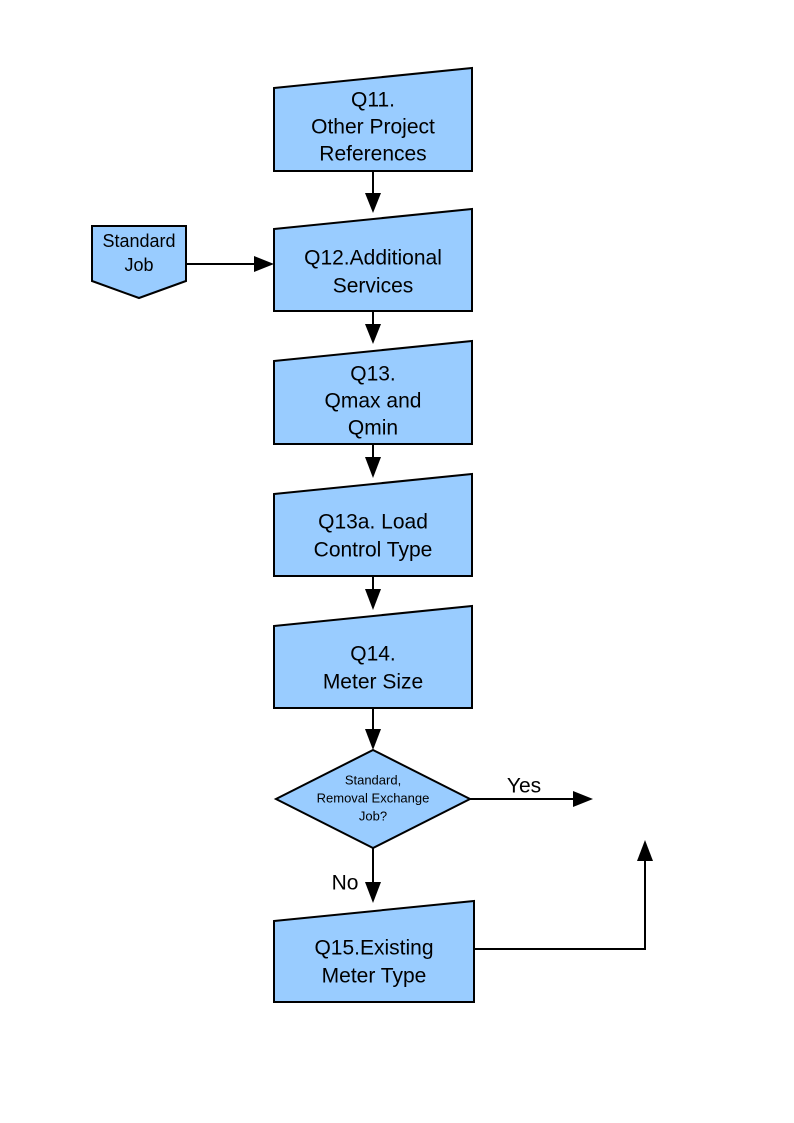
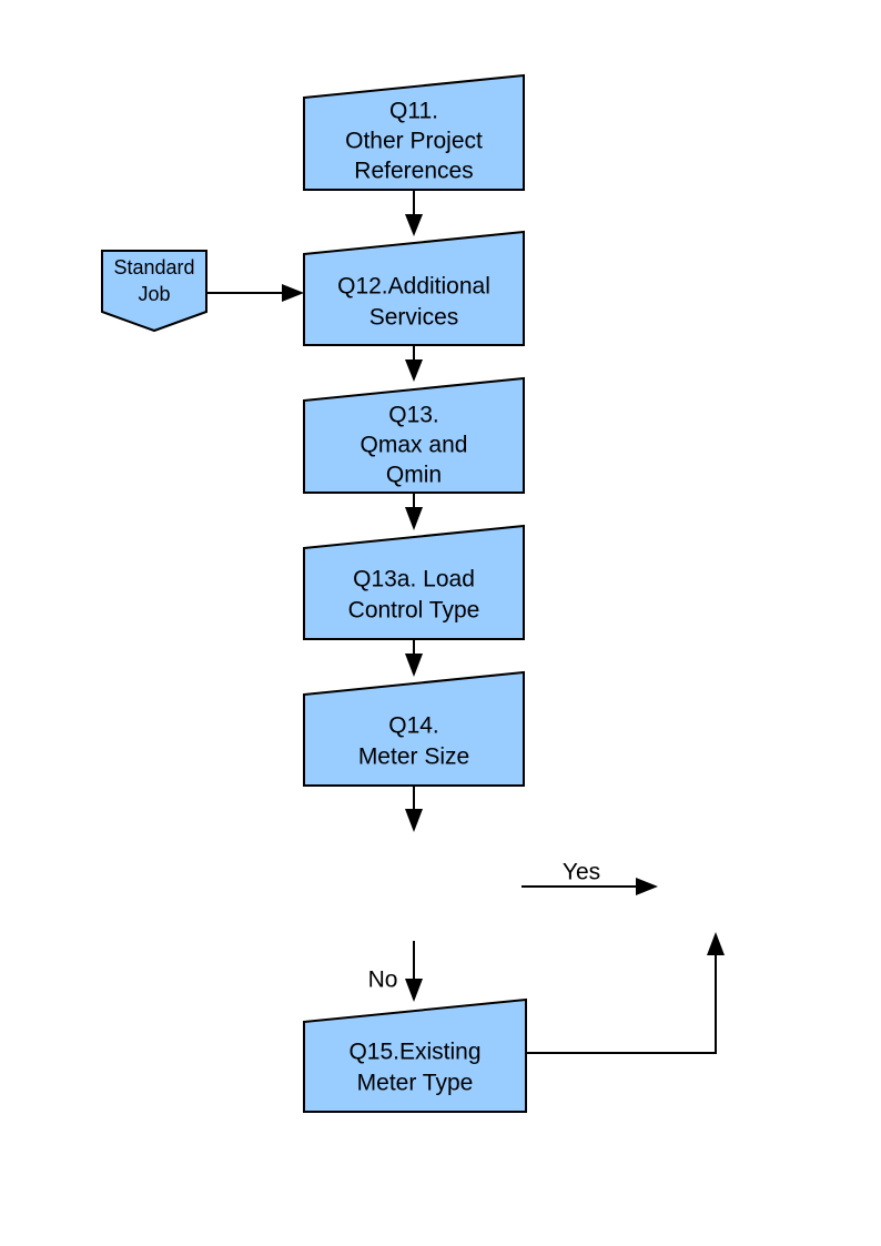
  Q11.
  Other Project
  References
  Standard
  Job
  Q12.Additional
  Services
  Q13.
  Qmax and
  Qmin
  Q13a. Load
  Control Type
  Q14.
  Meter Size
- Standard,
- Removal Exchange
- Job?
  Q15.Existing
  Meter Type
  Yes
  No
